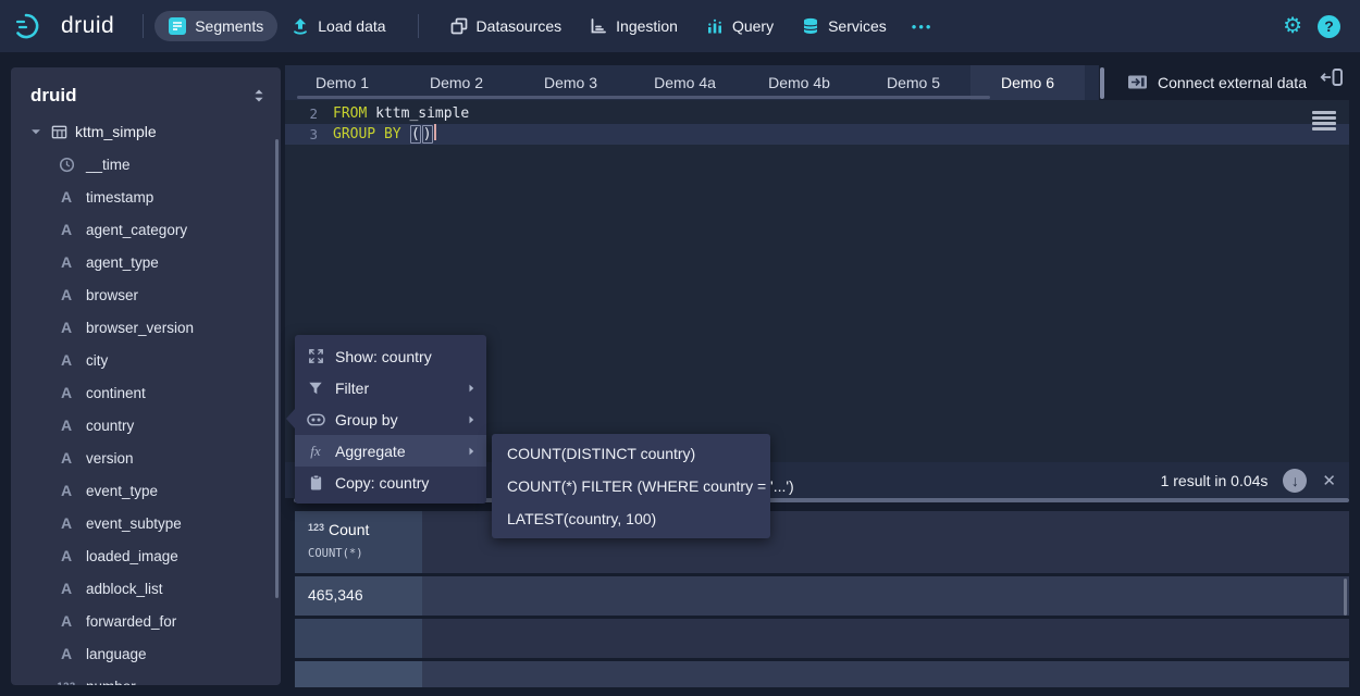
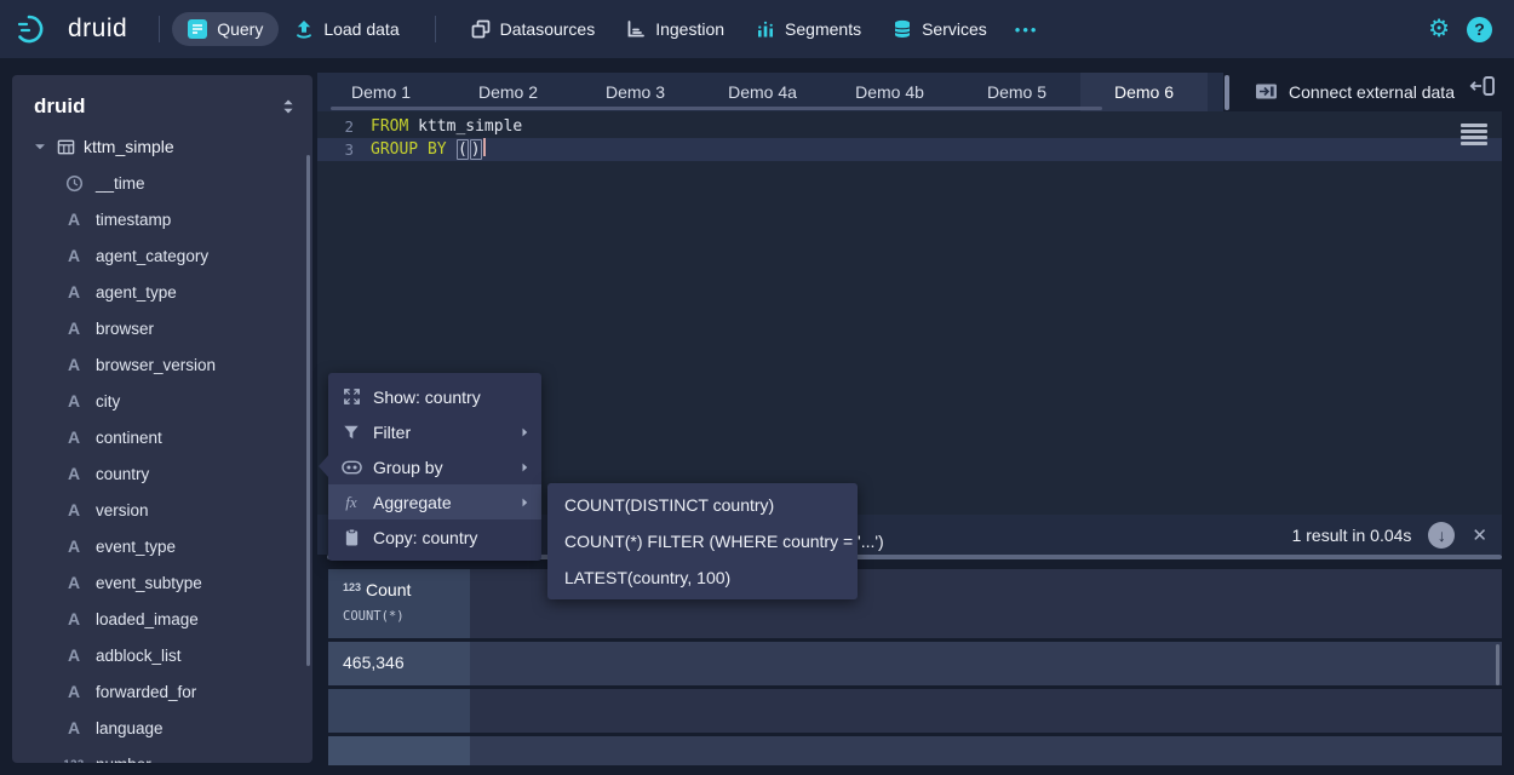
  druid
- Segments
+ Query
  Load data
  Datasources
  Ingestion
- Query
+ Segments
  Services
  •••
  ⚙
  ?
  druid
  kttm_simple
  __time
  A
  timestamp
  A
  agent_category
  A
  agent_type
  A
  browser
  A
  browser_version
  A
  city
  A
  continent
  A
  country
  A
  version
  A
  event_type
  A
  event_subtype
  A
  loaded_image
  A
  adblock_list
  A
  forwarded_for
  A
  language
  Demo 1
  Demo 2
  Demo 3
  Demo 4a
  Demo 4b
  Demo 5
  Demo 6
  Connect external data
  2
  FROM kttm_simple
  3
  GROUP BY ( )
  1 result in 0.04s
  ↓
  ✕
  123 Count
  COUNT(*)
  465,346
  Show: country
  Filter
  Group by
  fx
  Aggregate
  Copy: country
  COUNT(DISTINCT country)
  COUNT(*) FILTER (WHERE country = '...')
  LATEST(country, 100)
